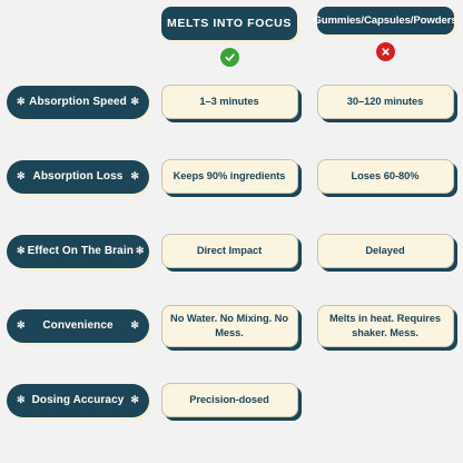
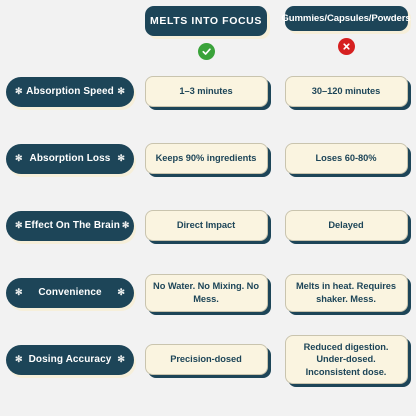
  MELTS INTO FOCUS
  Gummies/Capsules/Powders
  ✻
  Absorption Speed
  ✻
  1–3 minutes
  30–120 minutes
  ✻
  Absorption Loss
  ✻
  Keeps 90% ingredients
  Loses 60-80%
  ✻
  Effect On The Brain
  ✻
  Direct Impact
  Delayed
  ✻
  Convenience
  ✻
  No Water. No Mixing. No Mess.
  Melts in heat. Requires shaker. Mess.
  ✻
  Dosing Accuracy
  ✻
  Precision-dosed
+ Reduced digestion. Under-dosed. Inconsistent dose.
